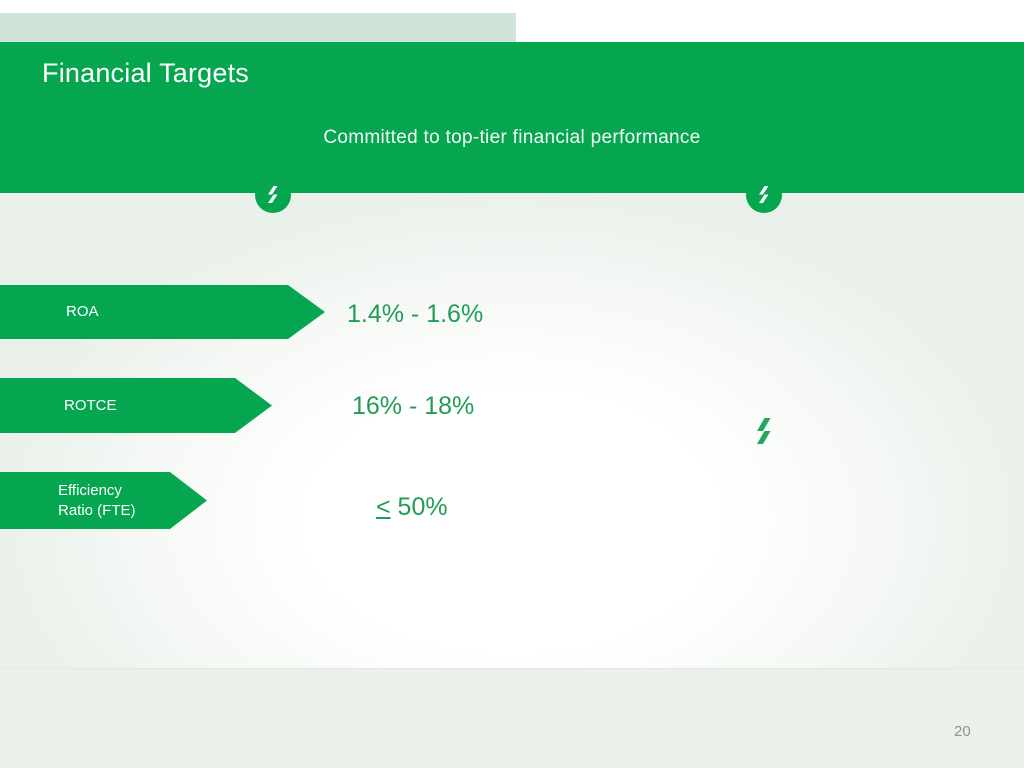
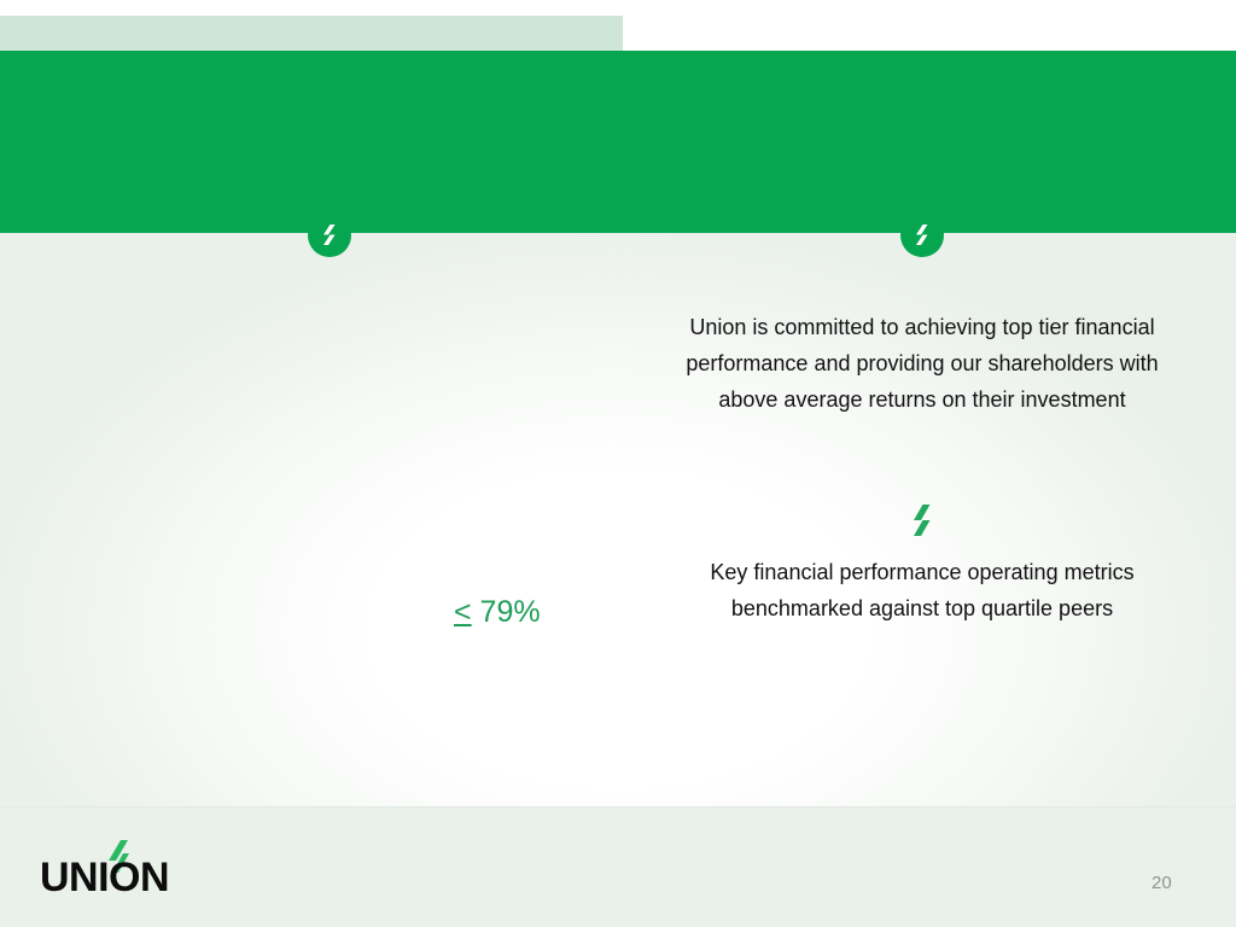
- Financial Targets
- Committed to top-tier financial performance
- ROA
- ROTCE
- Efficiency
- Ratio (FTE)
- 1.4% - 1.6%
- 16% - 18%
- < 50%
+ < 79%
+ Union is committed to achieving top tier financial performance and providing our shareholders with above average returns on their investment
+ Key financial performance operating metrics benchmarked against top quartile peers
+ UNION
  20
